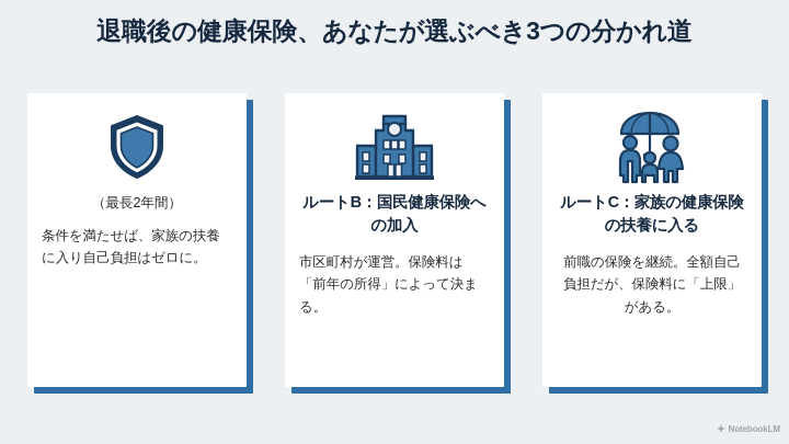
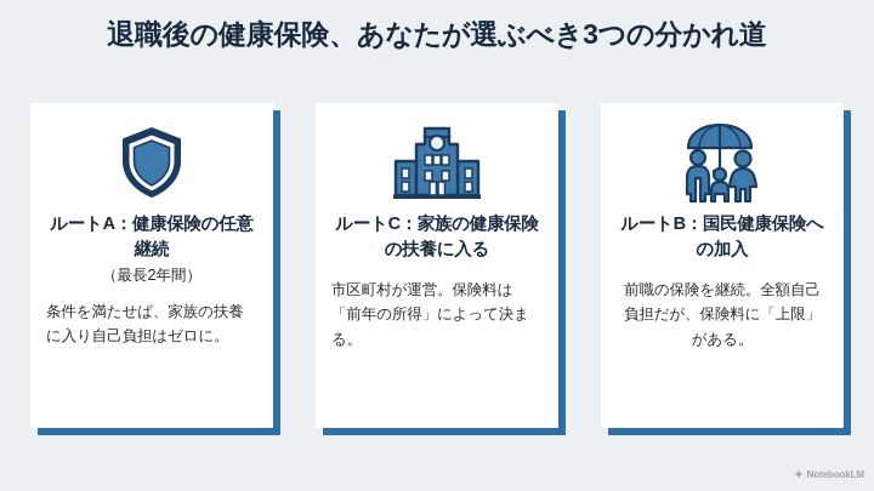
  退職後の健康保険、あなたが選ぶべき3つの分かれ道
+ ルートA：健康保険の任意継続
  （最長2年間）
  条件を満たせば、家族の扶養に入り自己負担はゼロに。
- ルートB：国民健康保険への加入
+ ルートC：家族の健康保険の扶養に入る
  市区町村が運営。保険料は「前年の所得」によって決まる。
- ルートC：家族の健康保険の扶養に入る
+ ルートB：国民健康保険への加入
  前職の保険を継続。全額自己負担だが、保険料に「上限」がある。
  NotebookLM
